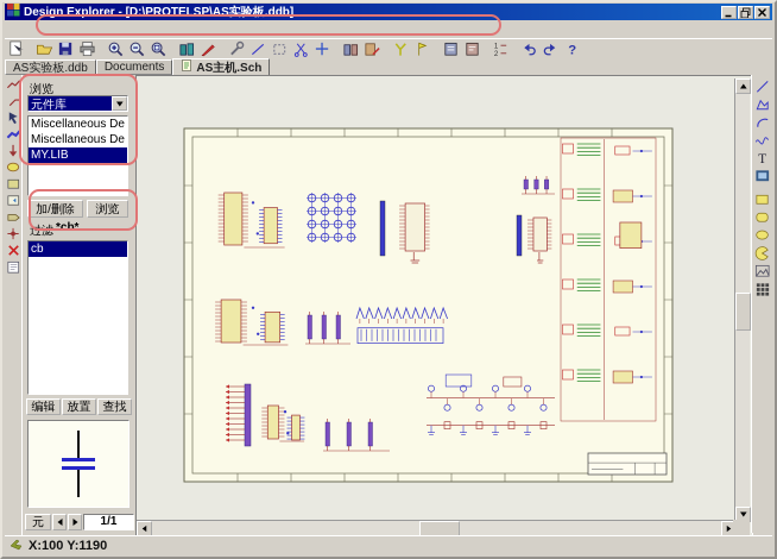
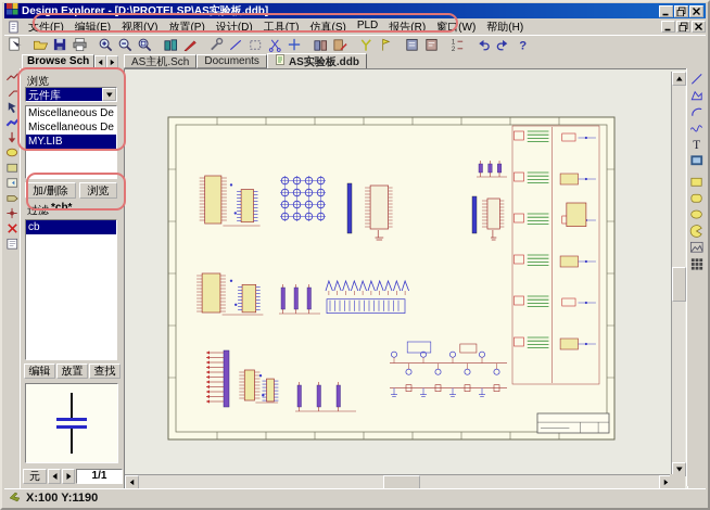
  Design Explorer - [D:\PROTELSP\AS实验板.ddb]
+ 文件(F)
+ 编辑(E)
+ 视图(V)
+ 放置(P)
+ 设计(D)
+ 工具(T)
+ 仿真(S)
+ PLD
+ 报告(R)
+ 窗口(W)
+ 帮助(H)
  ?
+ Browse Sch
- AS实验板.ddb
+ AS主机.Sch
  Documents
- AS主机.Sch
+ AS实验板.ddb
  浏览
  元件库
  Miscellaneous De
  Miscellaneous De
  MY.LIB
  加/删除
  浏览
  过滤
  *cb*
  cb
  编辑
  放置
  查找
  元
  1/1
  T
  X:100 Y:1190
